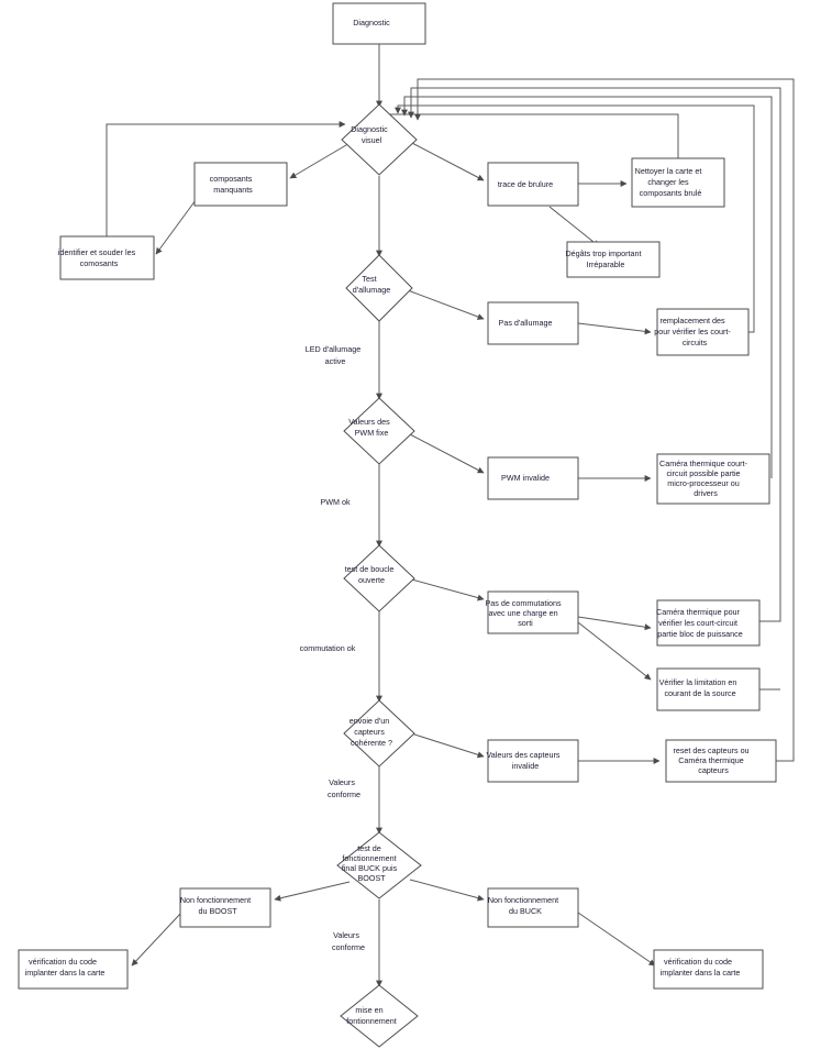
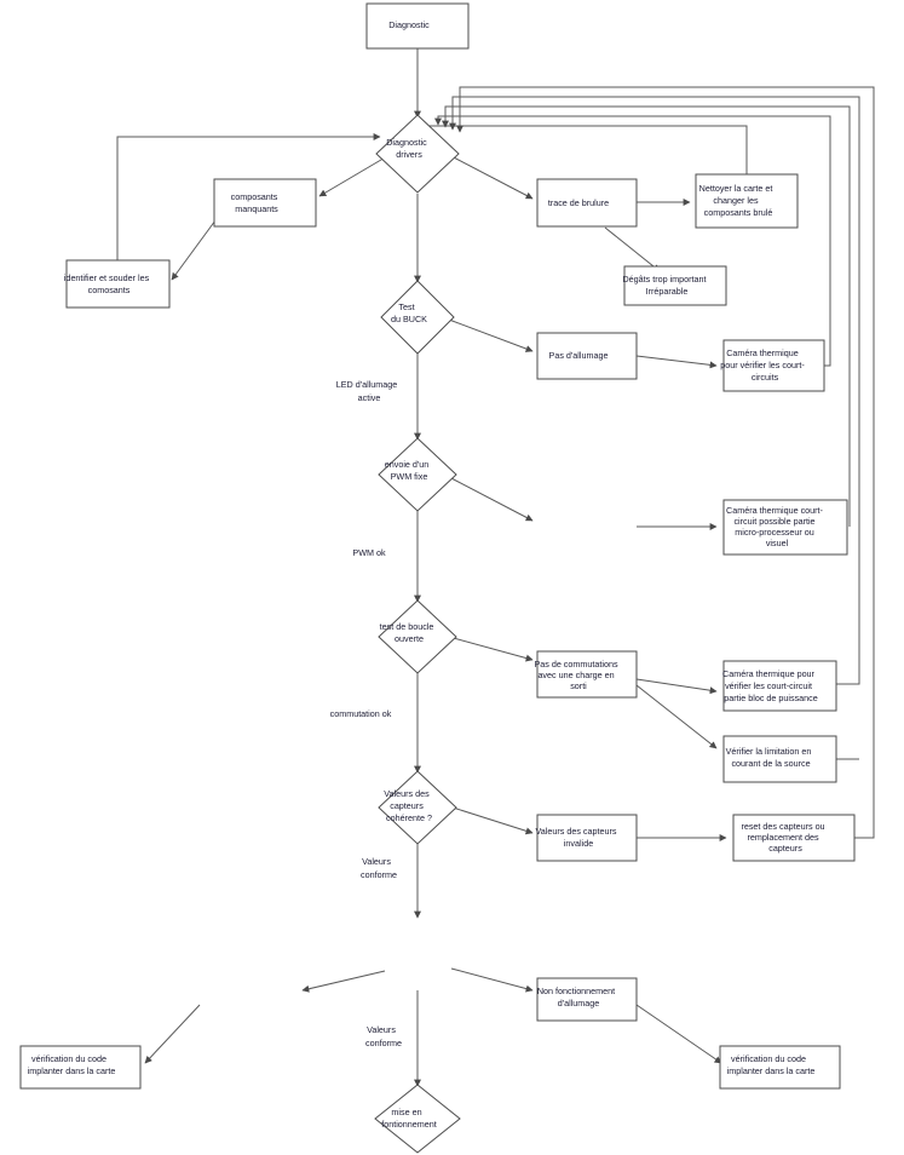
  Diagnostic
- Diagnostic visuel
+ Diagnostic drivers
  composants manquants
  identifier et souder les comosants
  trace de brulure
  Nettoyer la carte et changer les composants brulé
  Dégâts trop important Irréparable
- Test d'allumage
+ Test du BUCK
  Pas d'allumage
- remplacement des pour vérifier les court- circuits
+ Caméra thermique pour vérifier les court- circuits
- Valeurs des PWM fixe
+ envoie d'un PWM fixe
- PWM invalide
- Caméra thermique court- circuit possible partie micro-processeur ou drivers
+ Caméra thermique court- circuit possible partie micro-processeur ou visuel
  test de boucle ouverte
  Pas de commutations avec une charge en sorti
  Caméra thermique pour vérifier les court-circuit partie bloc de puissance
  Vérifier la limitation en courant de la source
- envoie d'un capteurs cohérente ?
+ Valeurs des capteurs cohérente ?
  Valeurs des capteurs invalide
- reset des capteurs ou Caméra thermique capteurs
+ reset des capteurs ou remplacement des capteurs
- test de fonctionnement final BUCK puis BOOST
- Non fonctionnement du BOOST
- Non fonctionnement du BUCK
+ Non fonctionnement d'allumage
  vérification du code implanter dans la carte
  vérification du code implanter dans la carte
  mise en fontionnement
  LED d'allumage active
  PWM ok
  commutation ok
  Valeurs conforme
  Valeurs conforme
